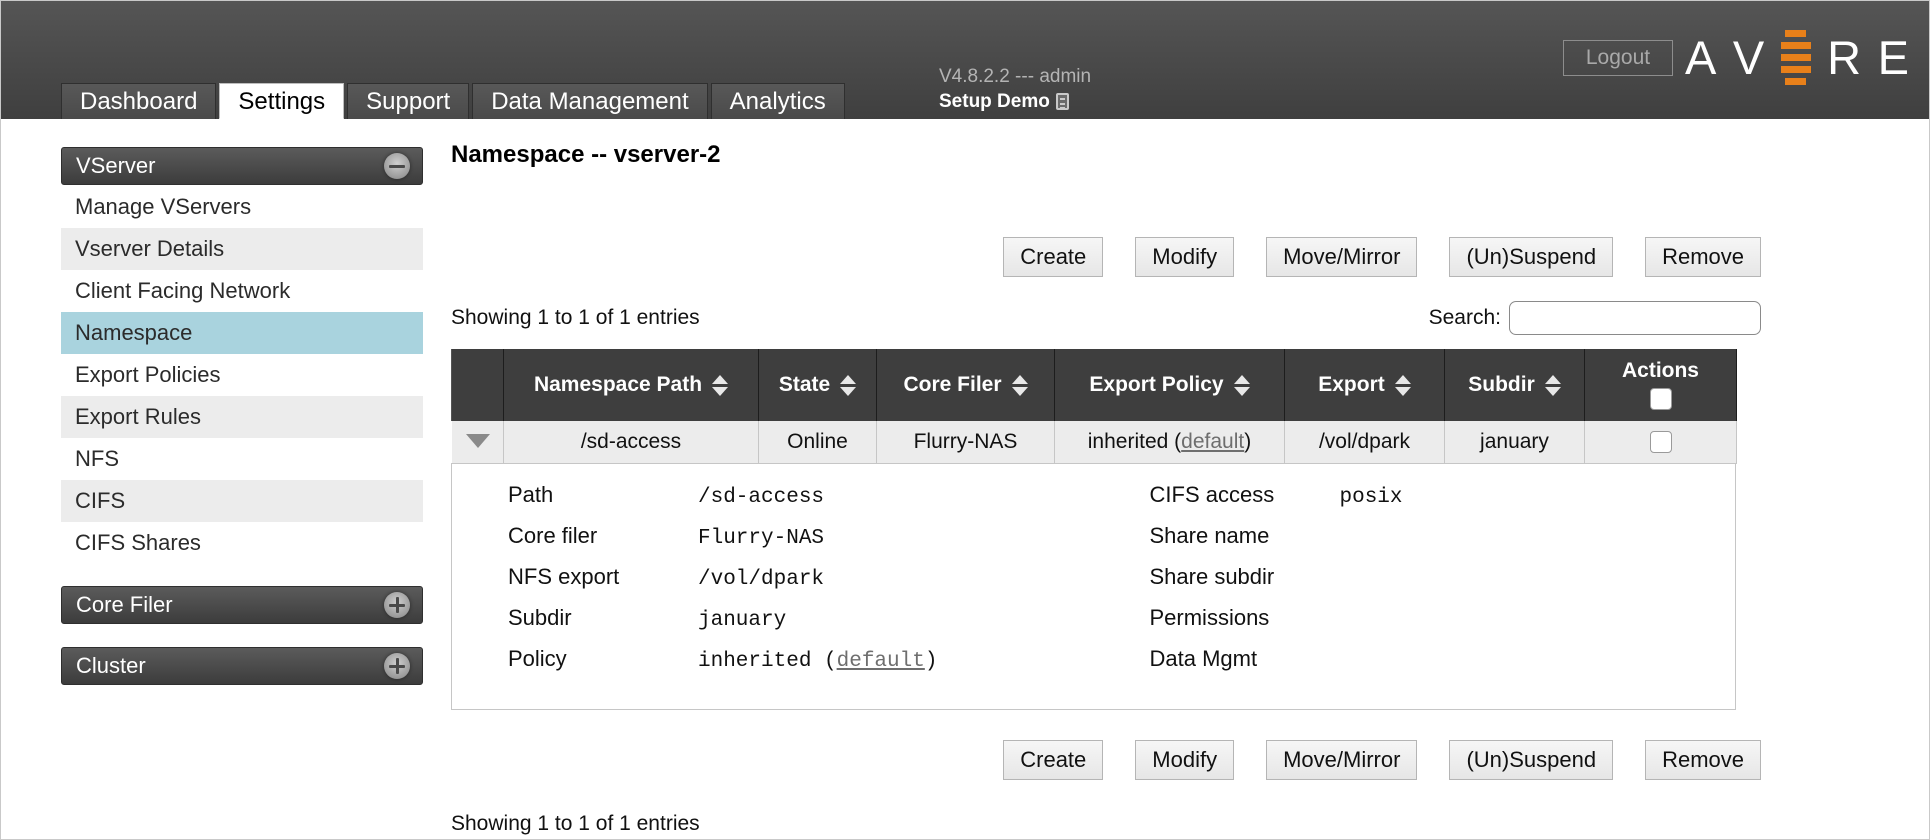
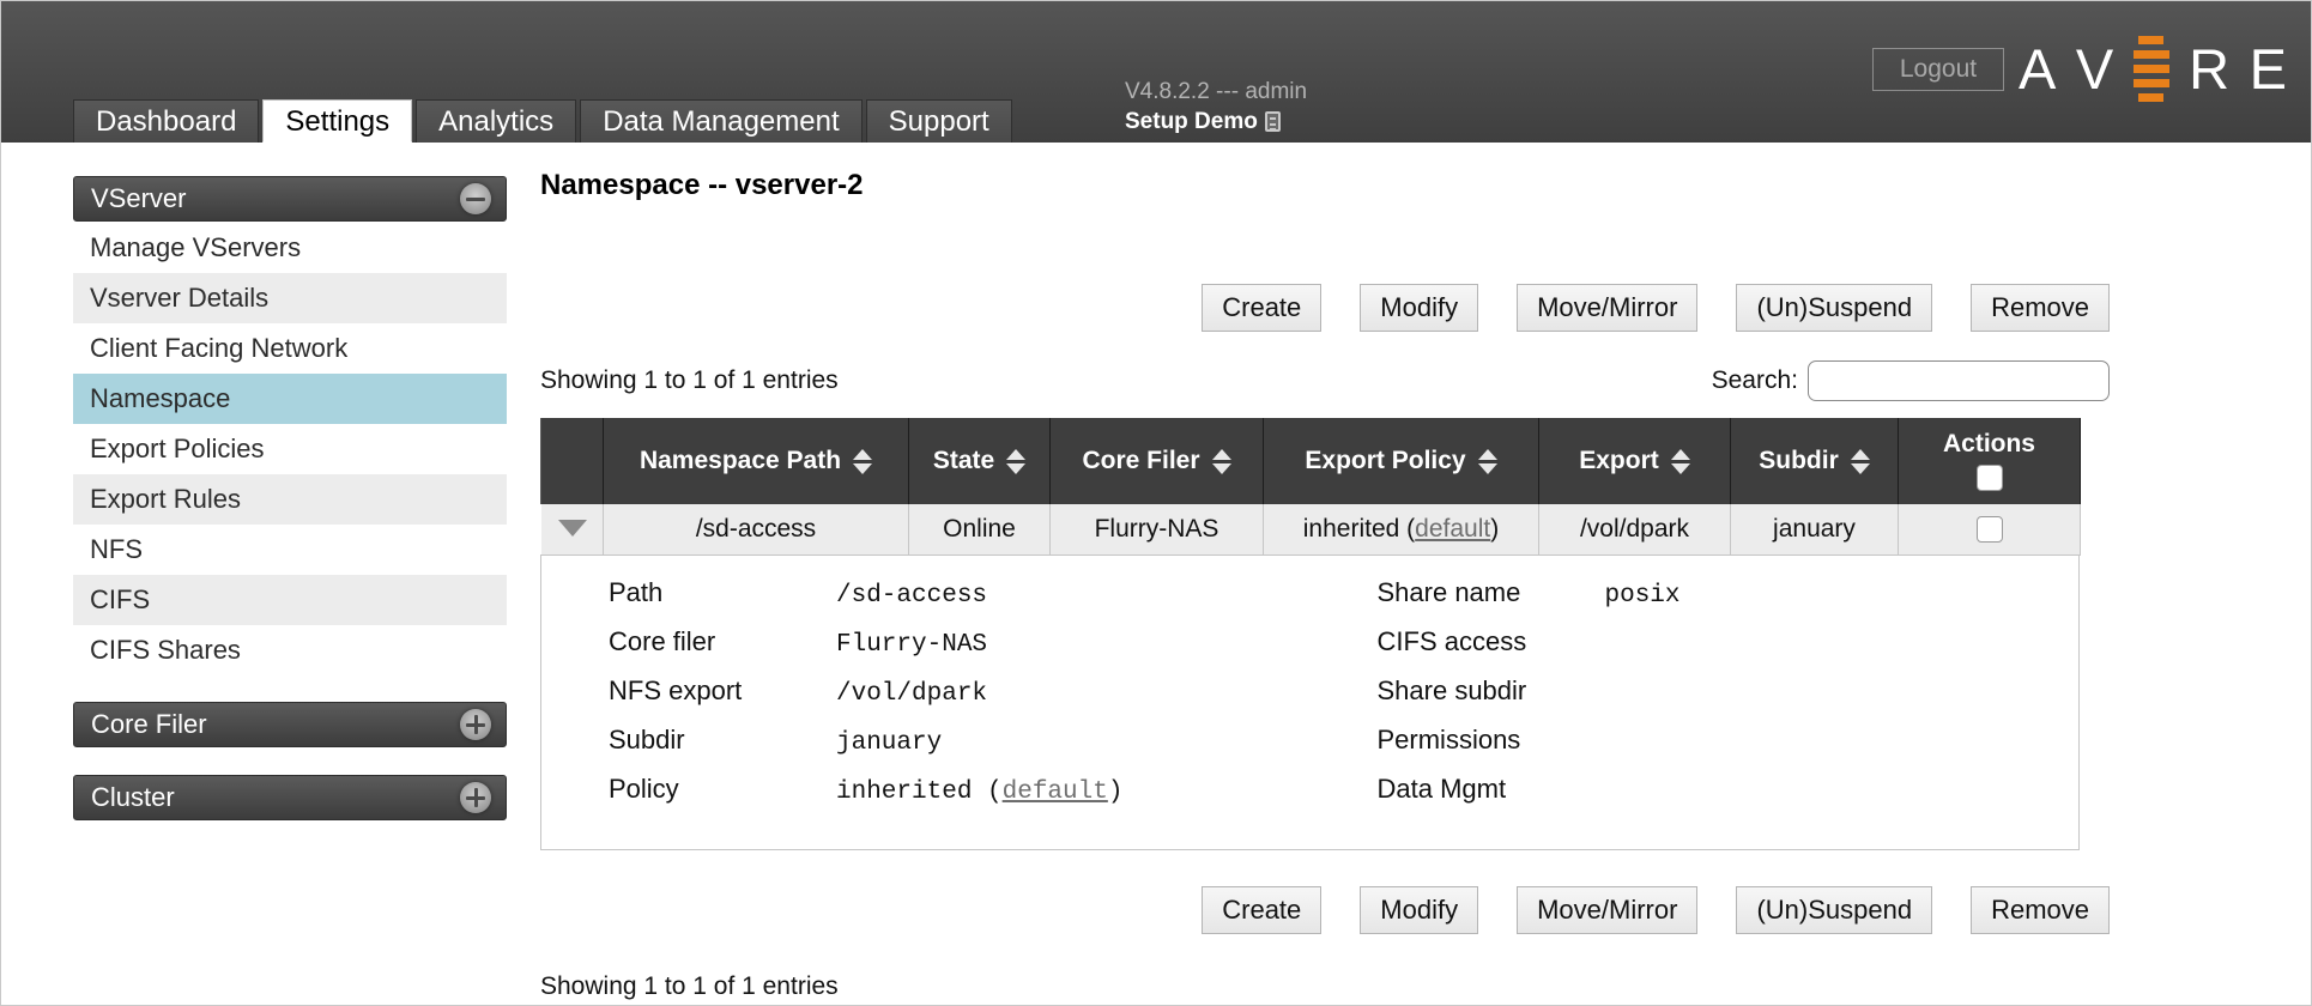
  Logout
  A
  V
  R
  E
  V4.8.2.2 --- admin
  Setup Demo
  Dashboard
  Settings
- Support
+ Analytics
  Data Management
- Analytics
+ Support
  VServer
  Manage VServers
  Vserver Details
  Client Facing Network
  Namespace
  Export Policies
  Export Rules
  NFS
  CIFS
  CIFS Shares
  Core Filer
  Cluster
  Namespace -- vserver-2
  Create
  Modify
  Move/Mirror
  (Un)Suspend
  Remove
  Showing 1 to 1 of 1 entries
  Search:
  	Namespace Path	State	Core Filer	Export Policy	Export	Subdir	Actions
  	/sd-access	Online	Flurry-NAS	inherited (default)	/vol/dpark	january
  Path
  /sd-access
  Core filer
  Flurry-NAS
  NFS export
  /vol/dpark
  Subdir
  january
  Policy
  inherited (default)
- CIFS access
+ Share name
  posix
- Share name
+ CIFS access
  Share subdir
  Permissions
  Data Mgmt
  Create
  Modify
  Move/Mirror
  (Un)Suspend
  Remove
  Showing 1 to 1 of 1 entries
